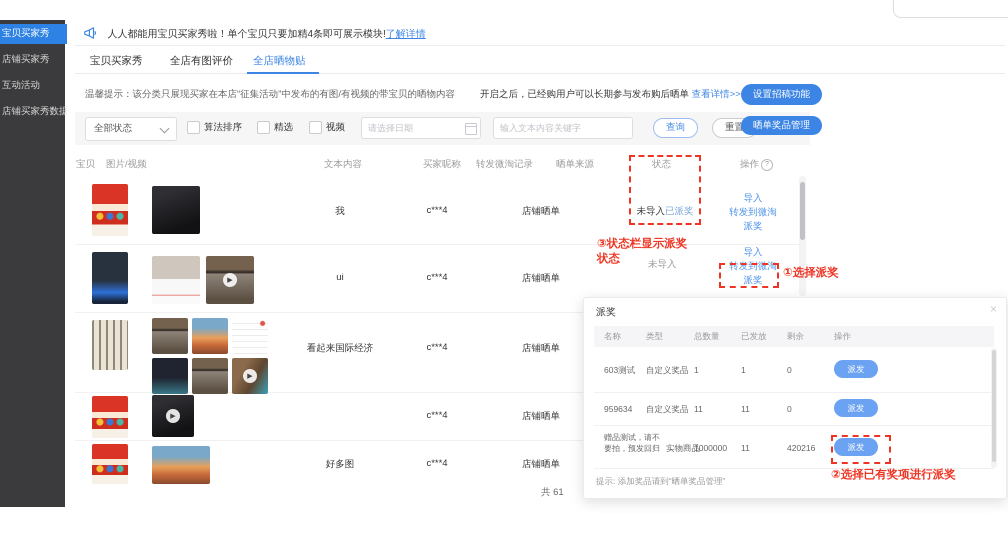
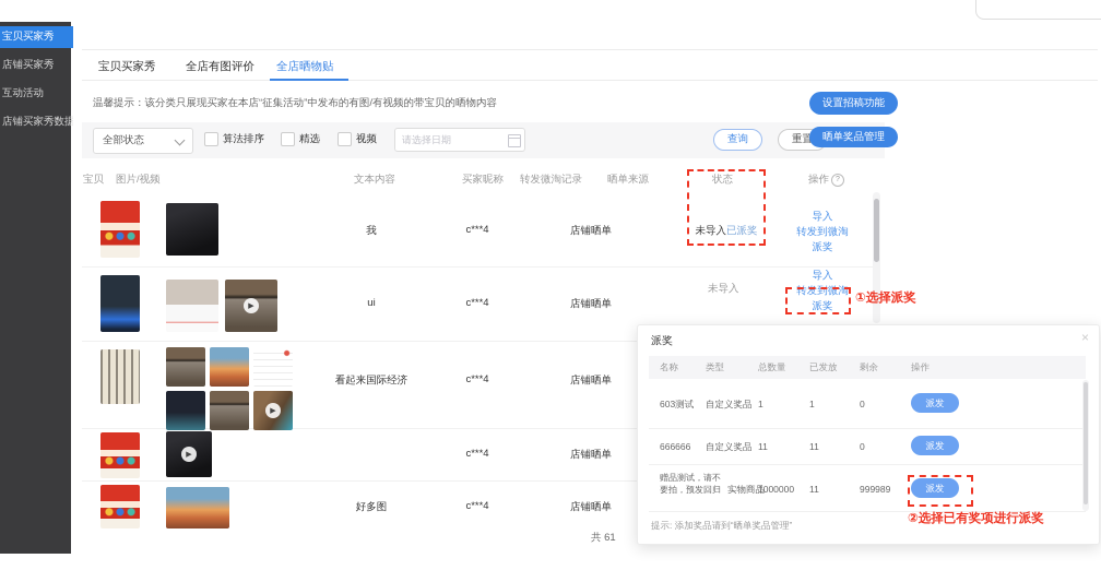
  宝贝买家秀
  店铺买家秀
  互动活动
  店铺买家秀数据
- 人人都能用宝贝买家秀啦！单个宝贝只要加精4条即可展示模块!了解详情
  宝贝买家秀
  全店有图评价
  全店晒物贴
  温馨提示：该分类只展现买家在本店“征集活动”中发布的有图/有视频的带宝贝的晒物内容
- 开启之后，已经购用户可以长期参与发布购后晒单 查看详情>>
  设置招稿功能
  全部状态
  算法排序
  精选
  视频
  请选择日期
- 输入文本内容关键字
  查询
  重置
  晒单奖品管理
  宝贝
  图片/视频
  文本内容
  买家昵称
  转发微淘记录
  晒单来源
  状态
  我
  c***4
  店铺晒单
  未导入已派奖
  导入
  转发到微淘
  派奖
  ui
  c***4
  店铺晒单
  未导入
  导入
  转发到微淘
  派奖
  看起来国际经济
  c***4
  店铺晒单
  c***4
  店铺晒单
  好多图
  c***4
  店铺晒单
  共 61
  派奖
  ×
  名称
  类型
  总数量
  已发放
  剩余
  操作
  603测试
  自定义奖品
  1
  1
  0
  派发
- 959634
+ 666666
  自定义奖品
  11
  11
  0
  派发
  赠品测试，请不要拍，预发回归
  实物商品
  1000000
  11
- 420216
+ 999989
  派发
  提示: 添加奖品请到“晒单奖品管理”
- ③状态栏显示派奖状态
  ①选择派奖
  ②选择已有奖项进行派奖
